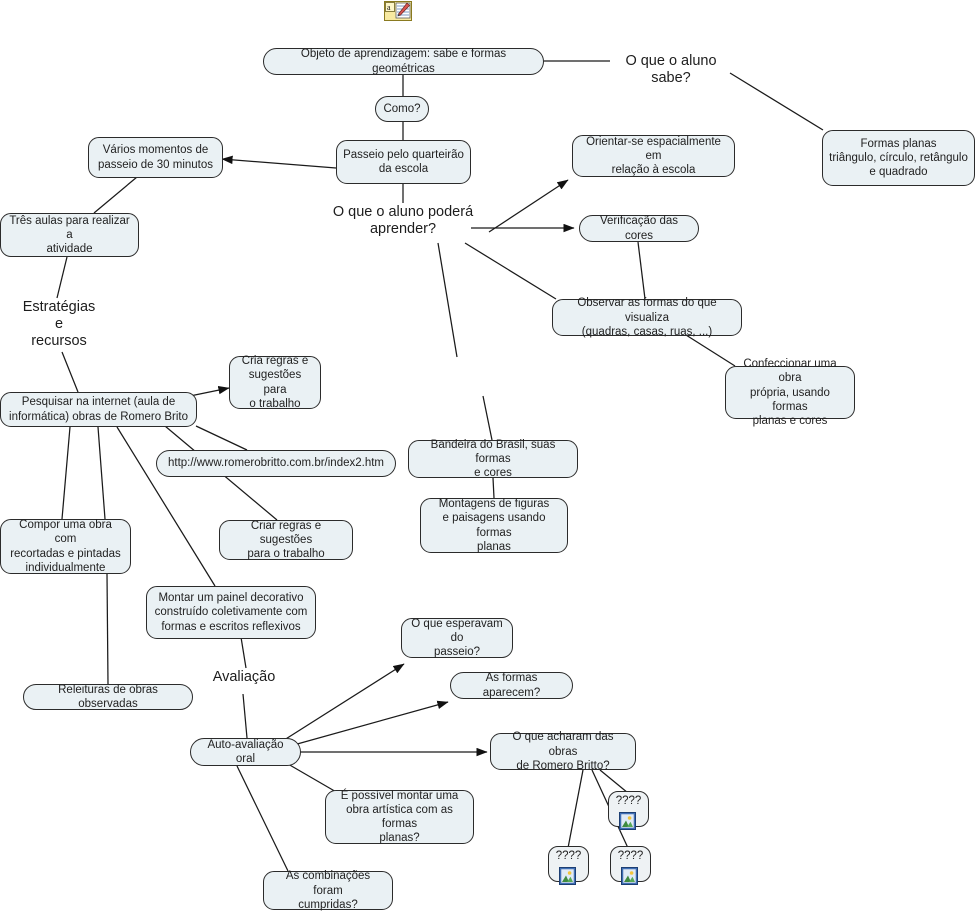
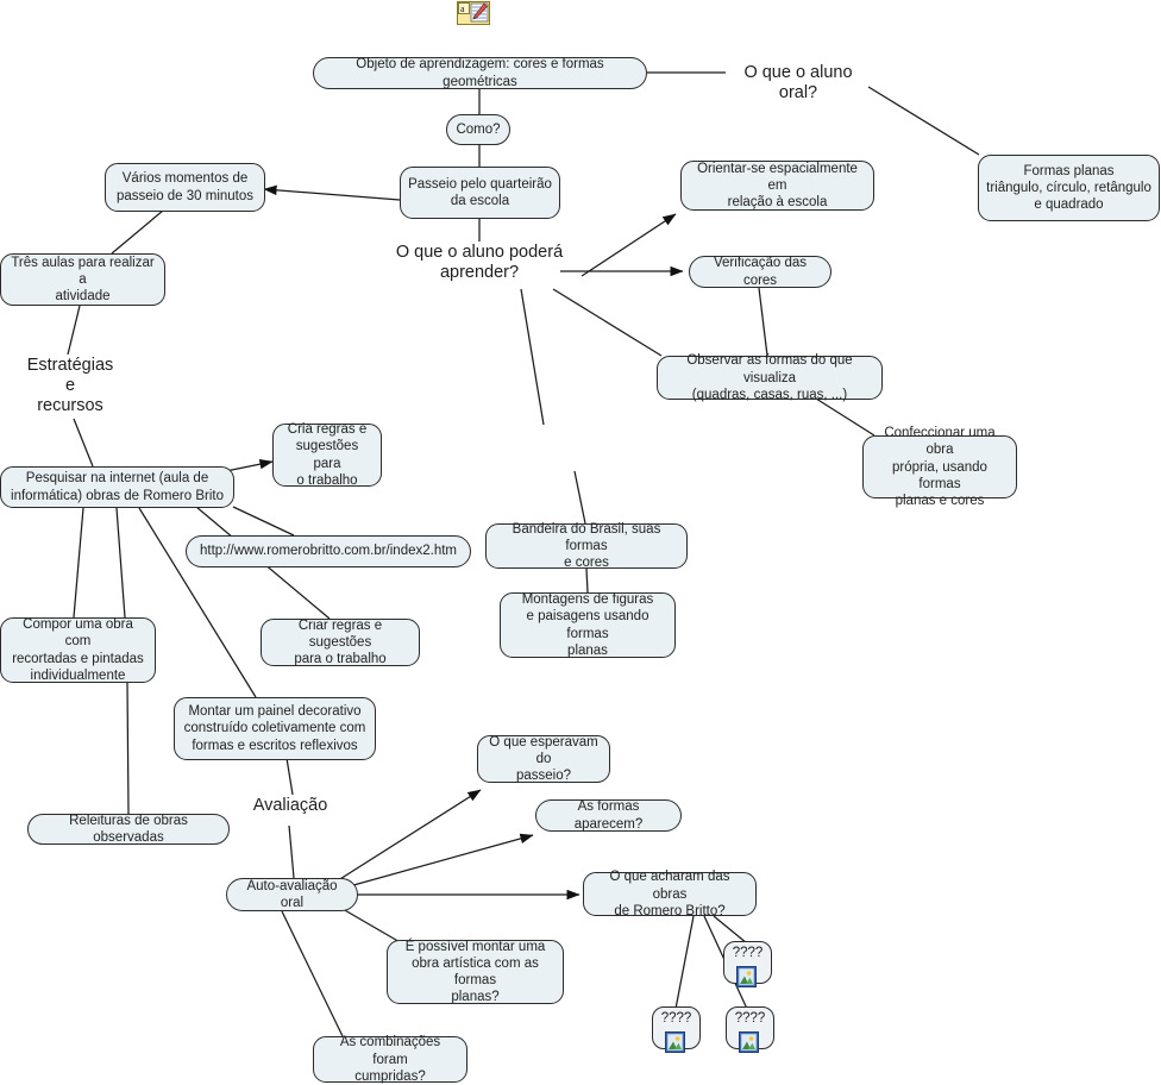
  a
- Objeto de aprendizagem: sabe e formas geométricas
+ Objeto de aprendizagem: cores e formas geométricas
  Como?
  Passeio pelo quarteirão
  da escola
  Vários momentos de
  passeio de 30 minutos
  Três aulas para realizar a
  atividade
  Formas planas
  triângulo, círculo, retângulo
  e quadrado
  Orientar-se espacialmente em
  relação à escola
  Verificação das cores
  Observar as formas do que visualiza
  (quadras, casas, ruas, ...)
  Confeccionar uma obra
  própria, usando formas
  planas e cores
  Bandeira do Brasil, suas formas
  e cores
  Montagens de figuras
  e paisagens usando formas
  planas
  Pesquisar na internet (aula de
  informática) obras de Romero Brito
  Cria regras e
  sugestões para
  o trabalho
  http://www.romerobritto.com.br/index2.htm
  Criar regras e sugestões
  para o trabalho
  Compor uma obra com
  recortadas e pintadas
  individualmente
  Montar um painel decorativo
  construído coletivamente com
  formas e escritos reflexivos
  Releituras de obras observadas
  Auto-avaliação oral
  O que esperavam do
  passeio?
  As formas aparecem?
  O que acharam das obras
  de Romero Britto?
  É possível montar uma
  obra artística com as formas
  planas?
  As combinações foram
  cumpridas?
  ????
  ????
  ????
- O que o aluno sabe?
+ O que o aluno oral?
  O que o aluno poderá
  aprender?
  Estratégias
  e
  recursos
  Avaliação
